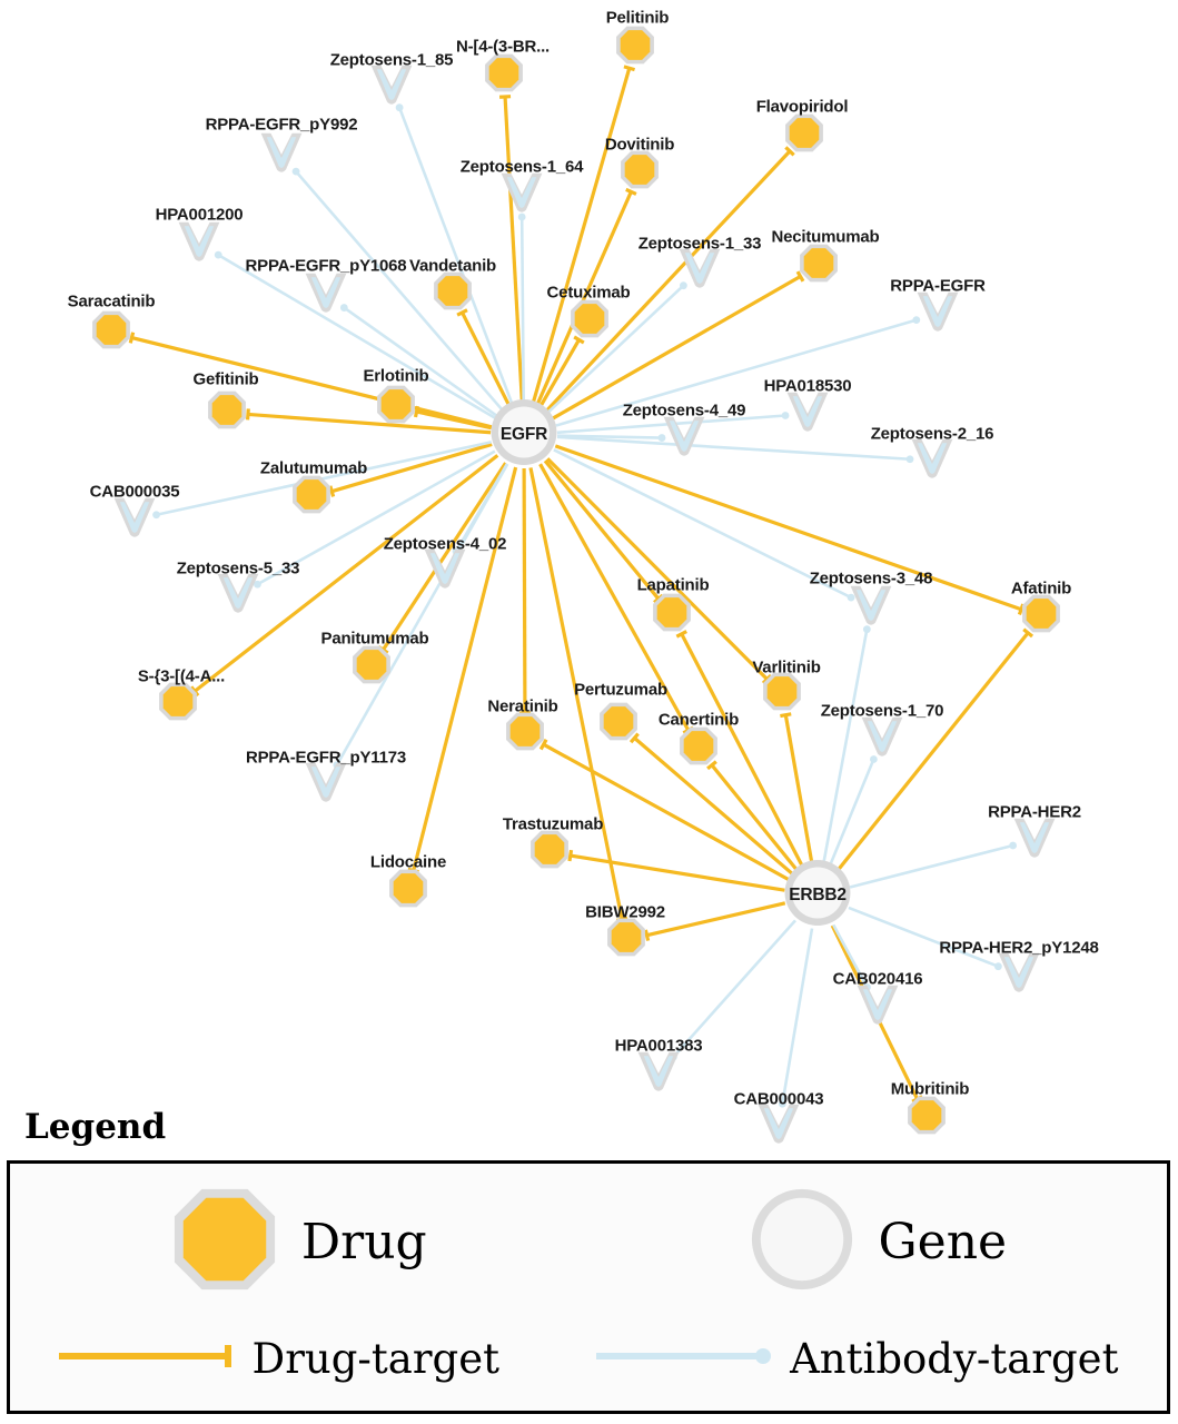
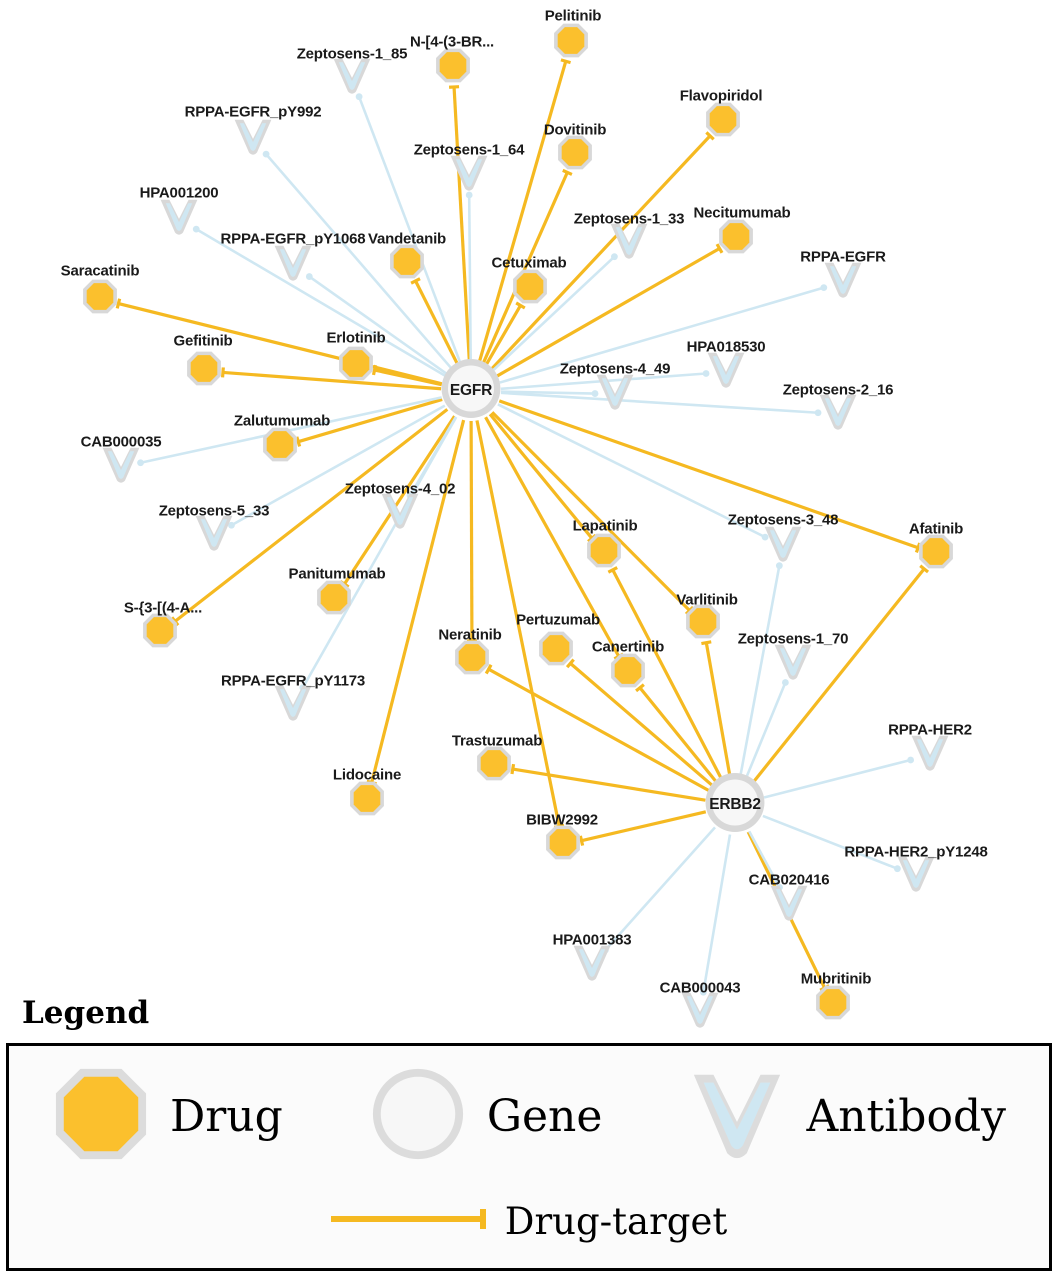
  EGFR
  ERBB2
  Pelitinib
  N-[4-(3-BR...
  Flavopiridol
  Dovitinib
  Necitumumab
  Vandetanib
  Cetuximab
  Saracatinib
  Erlotinib
  Gefitinib
  Zalutumumab
  Afatinib
  Lapatinib
  Varlitinib
  Panitumumab
  S-{3-[(4-A...
  Pertuzumab
  Canertinib
  Neratinib
  Trastuzumab
  Lidocaine
  BIBW2992
  Mubritinib
  Zeptosens-1_85
  RPPA-EGFR_pY992
  Zeptosens-1_64
  HPA001200
  Zeptosens-1_33
  RPPA-EGFR_pY1068
  RPPA-EGFR
  HPA018530
  Zeptosens-4_49
  Zeptosens-2_16
  CAB000035
  Zeptosens-4_02
  Zeptosens-5_33
  Zeptosens-3_48
  Zeptosens-1_70
  RPPA-EGFR_pY1173
  RPPA-HER2
  RPPA-HER2_pY1248
  CAB020416
  HPA001383
  CAB000043
  Legend
  Drug
  Gene
+ Antibody
  Drug-target
- Antibody-target
